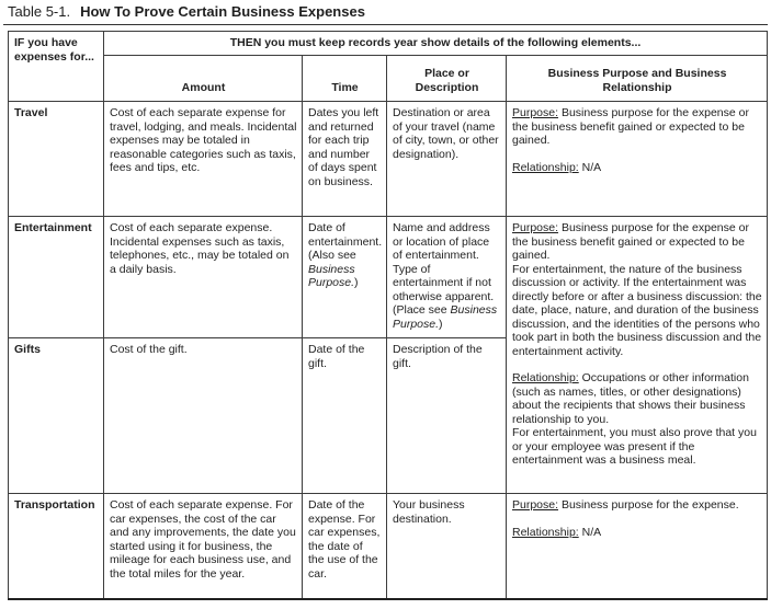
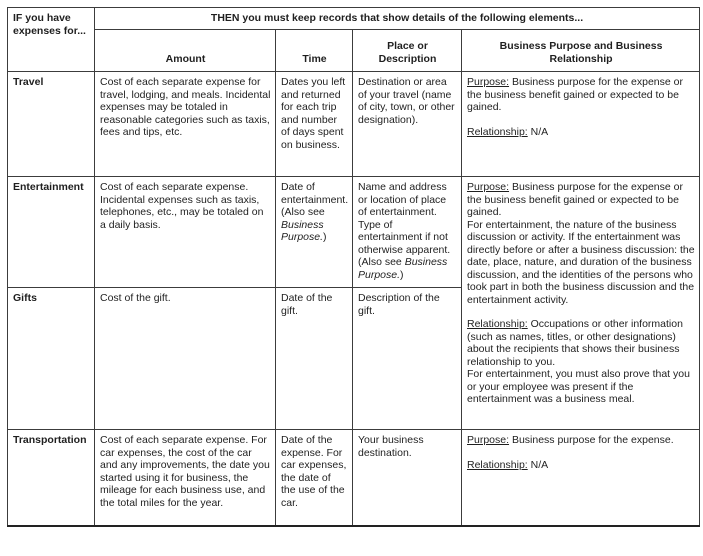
- Table 5-1. How To Prove Certain Business Expenses
- IF you have expenses for...	THEN you must keep records year show details of the following elements...
+ IF you have expenses for...	THEN you must keep records that show details of the following elements...
  Amount	Time	Place or Description	Business Purpose and Business Relationship
  Travel	Cost of each separate expense for travel, lodging, and meals. Incidental expenses may be totaled in reasonable categories such as taxis, fees and tips, etc.	Dates you left and returned for each trip and number of days spent on business.	Destination or area of your travel (name of city, town, or other designation).	Purpose: Business purpose for the expense or the business benefit gained or expected to be gained.Relationship: N/A
- Entertainment	Cost of each separate expense. Incidental expenses such as taxis, telephones, etc., may be totaled on a daily basis.	Date of entertainment. (Also see Business Purpose.)	Name and address or location of place of entertainment. Type of entertainment if not otherwise apparent. (Place see Business Purpose.)	Purpose: Business purpose for the expense or the business benefit gained or expected to be gained.For entertainment, the nature of the business discussion or activity. If the entertainment was directly before or after a business discussion: the date, place, nature, and duration of the business discussion, and the identities of the persons who took part in both the business discussion and the entertainment activity.Relationship: Occupations or other information (such as names, titles, or other designations) about the recipients that shows their business relationship to you.For entertainment, you must also prove that you or your employee was present if the entertainment was a business meal.
+ Entertainment	Cost of each separate expense. Incidental expenses such as taxis, telephones, etc., may be totaled on a daily basis.	Date of entertainment. (Also see Business Purpose.)	Name and address or location of place of entertainment. Type of entertainment if not otherwise apparent. (Also see Business Purpose.)	Purpose: Business purpose for the expense or the business benefit gained or expected to be gained.For entertainment, the nature of the business discussion or activity. If the entertainment was directly before or after a business discussion: the date, place, nature, and duration of the business discussion, and the identities of the persons who took part in both the business discussion and the entertainment activity.Relationship: Occupations or other information (such as names, titles, or other designations) about the recipients that shows their business relationship to you.For entertainment, you must also prove that you or your employee was present if the entertainment was a business meal.
  Gifts	Cost of the gift.	Date of the gift.	Description of the gift.
  Transportation	Cost of each separate expense. For car expenses, the cost of the car and any improvements, the date you started using it for business, the mileage for each business use, and the total miles for the year.	Date of the expense. For car expenses, the date of the use of the car.	Your business destination.	Purpose: Business purpose for the expense.Relationship: N/A
